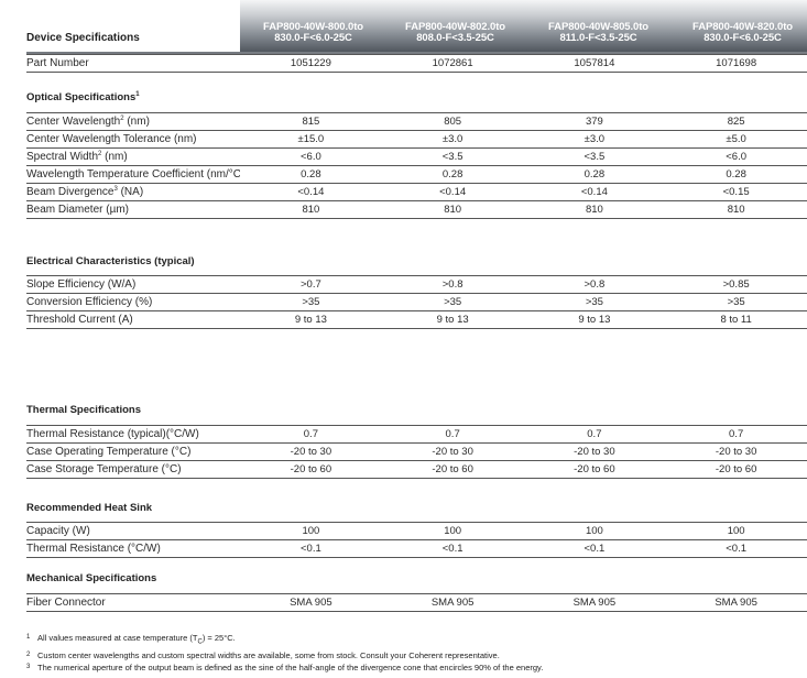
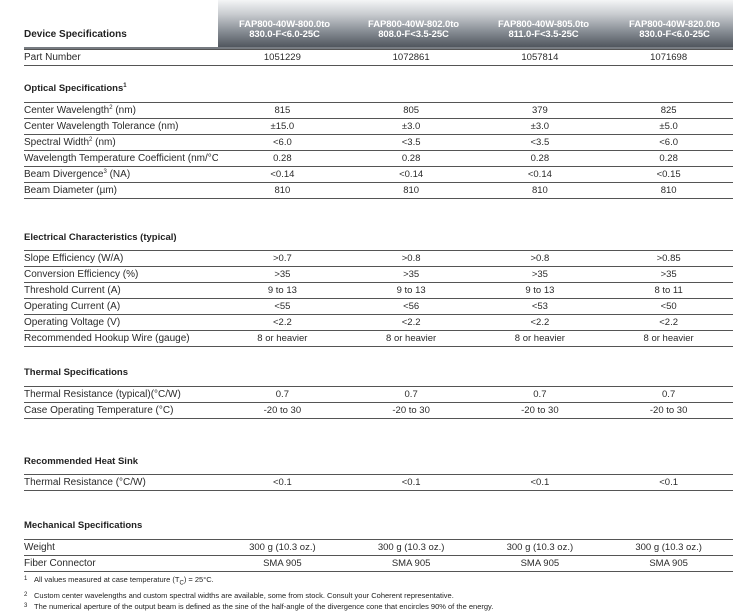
  Device Specifications
  FAP800-40W-800.0to
  830.0-F<6.0-25C
  FAP800-40W-802.0to
  808.0-F<3.5-25C
  FAP800-40W-805.0to
  811.0-F<3.5-25C
  FAP800-40W-820.0to
  830.0-F<6.0-25C
  Part Number	1051229	1072861	1057814	1071698
  Optical Specifications
  Center Wavelength (nm)	815	805	379	825
  Center Wavelength Tolerance (nm)	±15.0	±3.0	±3.0	±5.0
  Spectral Width (nm)	<6.0	<3.5	<3.5	<6.0
  Wavelength Temperature Coefficient (nm/°C	0.28	0.28	0.28	0.28
  Beam Divergence (NA)	<0.14	<0.14	<0.14	<0.15
  Beam Diameter (µm)	810	810	810	810
  Electrical Characteristics (typical)
  Slope Efficiency (W/A)	>0.7	>0.8	>0.8	>0.85
  Conversion Efficiency (%)	>35	>35	>35	>35
  Threshold Current (A)	9 to 13	9 to 13	9 to 13	8 to 11
+ Operating Current (A)	<55	<56	<53	<50
+ Operating Voltage (V)	<2.2	<2.2	<2.2	<2.2
+ Recommended Hookup Wire (gauge)	8 or heavier	8 or heavier	8 or heavier	8 or heavier
  Thermal Specifications
  Thermal Resistance (typical)(°C/W)	0.7	0.7	0.7	0.7
  Case Operating Temperature (°C)	-20 to 30	-20 to 30	-20 to 30	-20 to 30
- Case Storage Temperature (°C)	-20 to 60	-20 to 60	-20 to 60	-20 to 60
  Recommended Heat Sink
- Capacity (W)	100	100	100	100
  Thermal Resistance (°C/W)	<0.1	<0.1	<0.1	<0.1
  Mechanical Specifications
+ Weight	300 g (10.3 oz.)	300 g (10.3 oz.)	300 g (10.3 oz.)	300 g (10.3 oz.)
  Fiber Connector	SMA 905	SMA 905	SMA 905	SMA 905
  All values measured at case temperature (T ) = 25°C.
  Custom center wavelengths and custom spectral widths are available, some from stock. Consult your Coherent representative.
  The numerical aperture of the output beam is defined as the sine of the half-angle of the divergence cone that encircles 90% of the energy.
